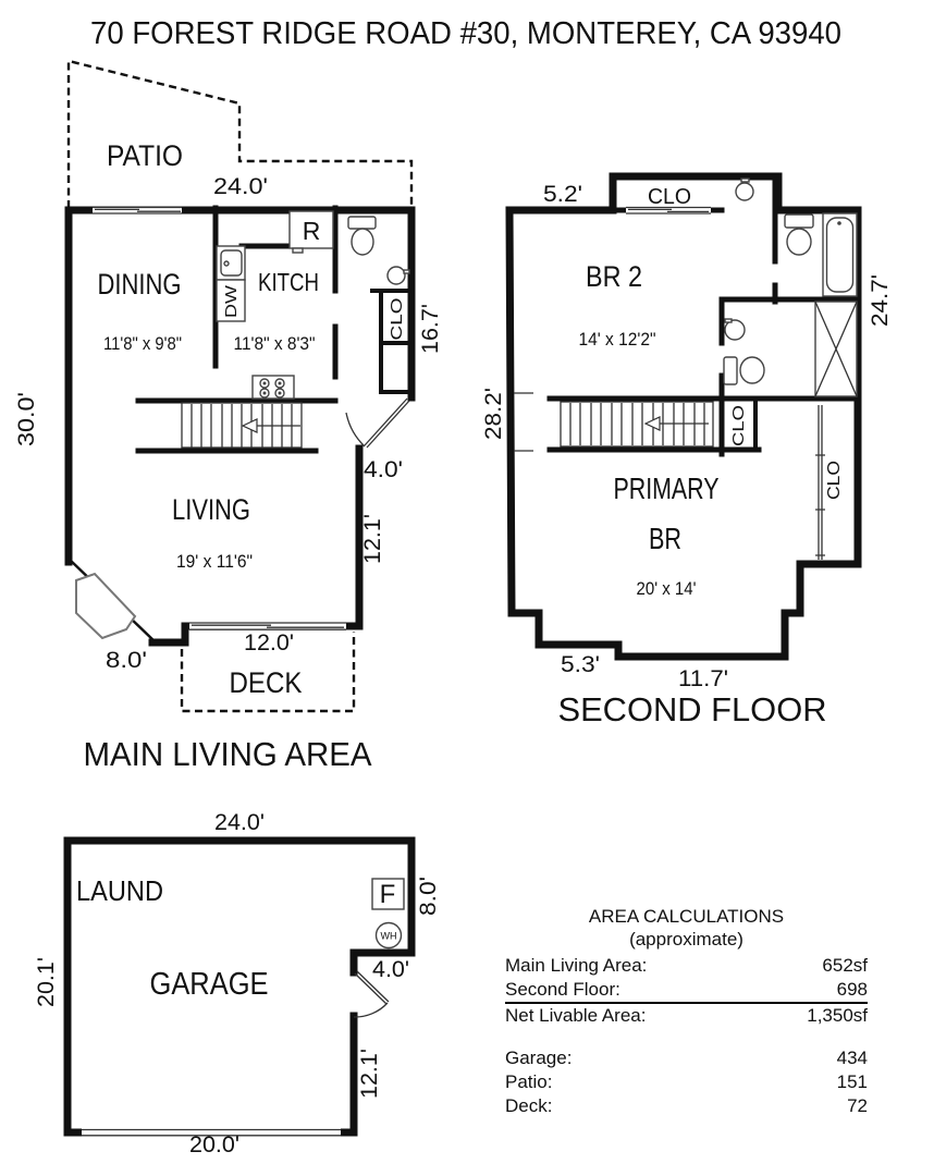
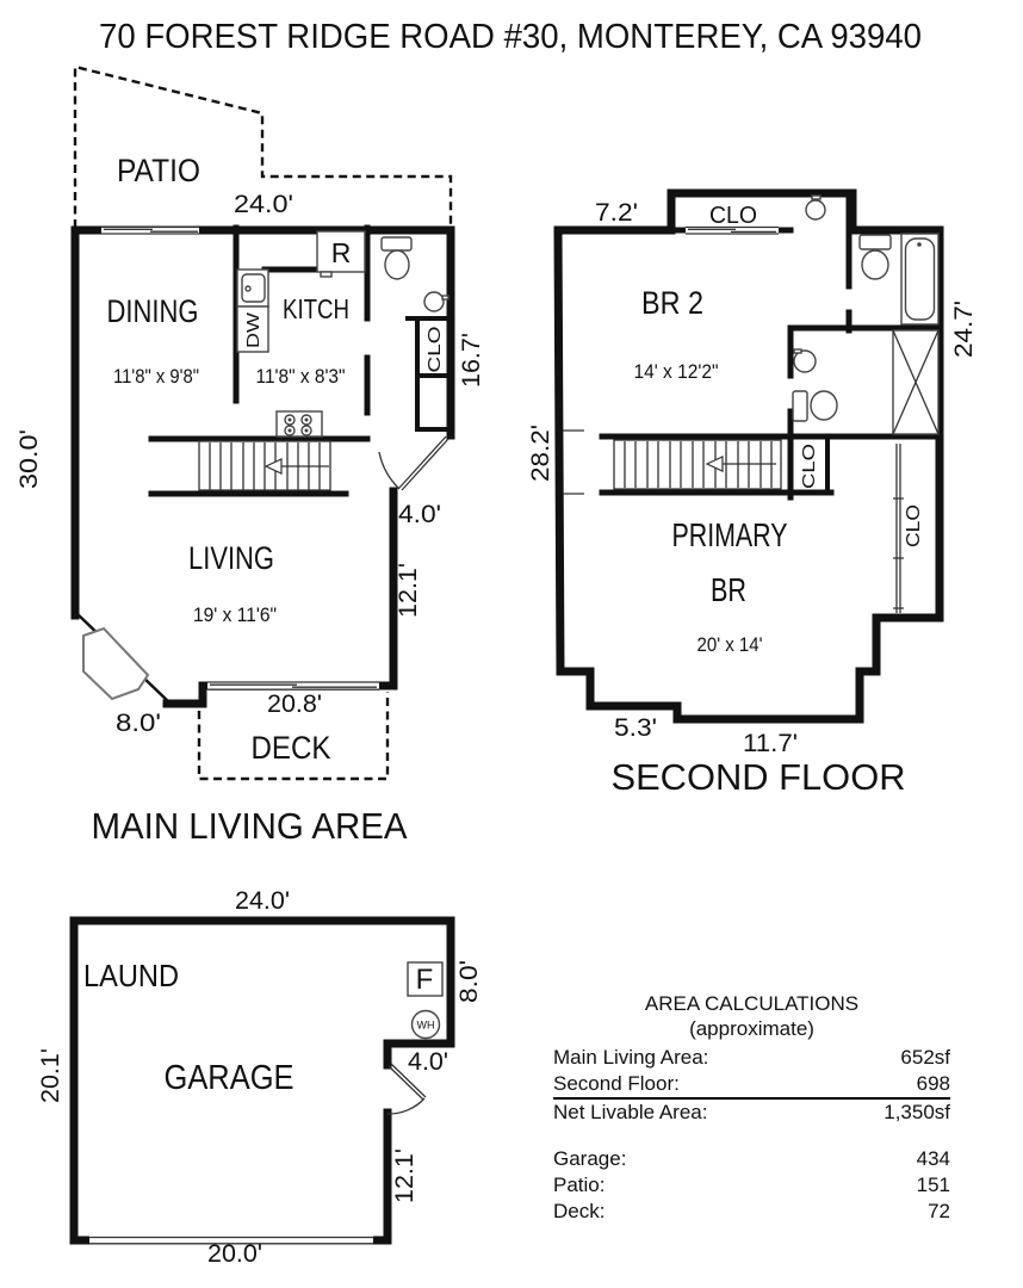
  70 FOREST RIDGE ROAD #30, MONTEREY, CA 93940
  PATIO
  24.0'
  DINING
  11'8" x 9'8"
  KITCH
  11'8" x 8'3"
  R
  4.0'
  LIVING
  19' x 11'6"
  8.0'
- 12.0'
+ 20.8'
  DECK
  MAIN LIVING AREA
- 5.2'
+ 7.2'
  CLO
  BR 2
  14' x 12'2"
  PRIMARY
  BR
  20' x 14'
  5.3'
  11.7'
  SECOND FLOOR
  24.0'
  LAUND
  F
  WH
  4.0'
  GARAGE
  20.0'
  AREA CALCULATIONS
  (approximate)
  Main Living Area:
  652sf
  Second Floor:
  698
  Net Livable Area:
  1,350sf
  Garage:
  434
  Patio:
  151
  Deck:
  72
